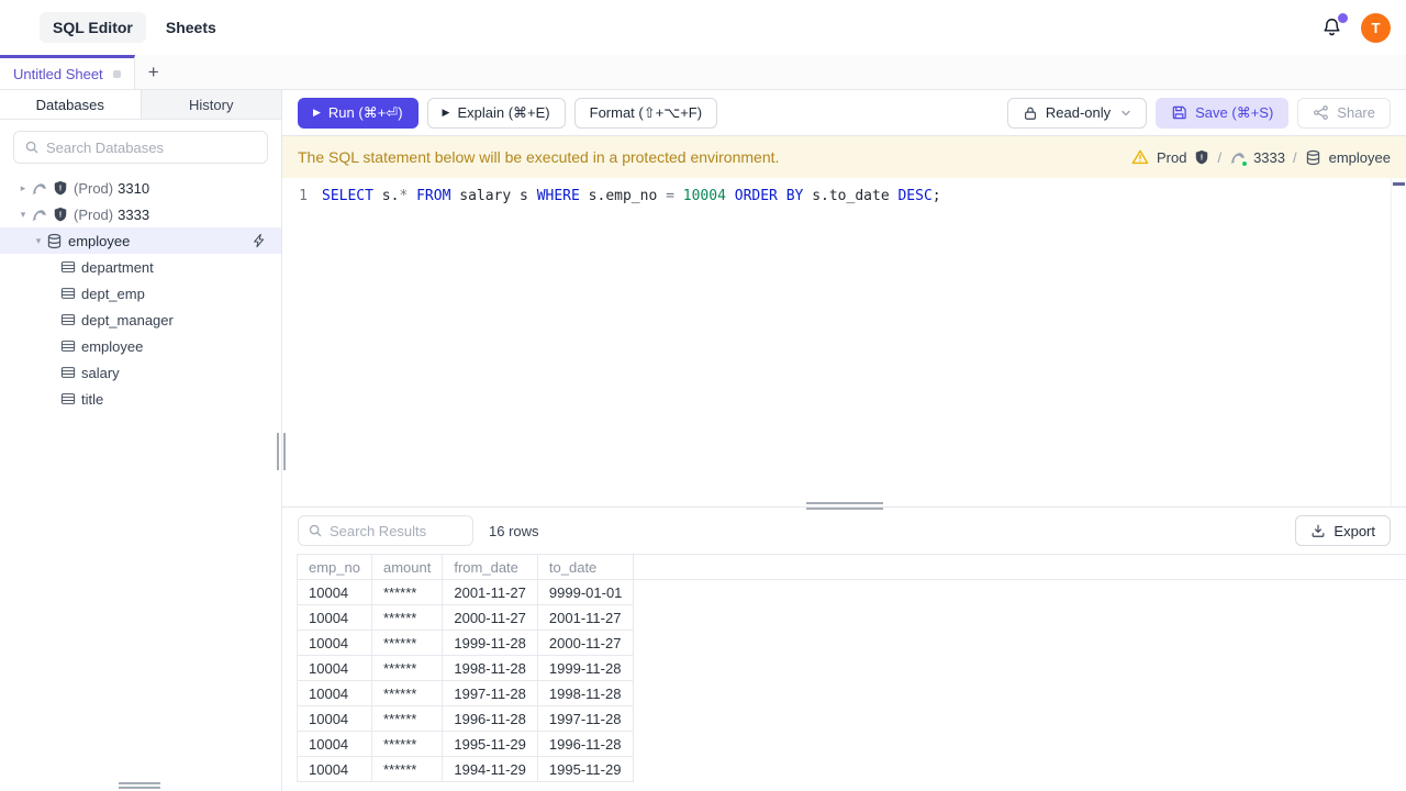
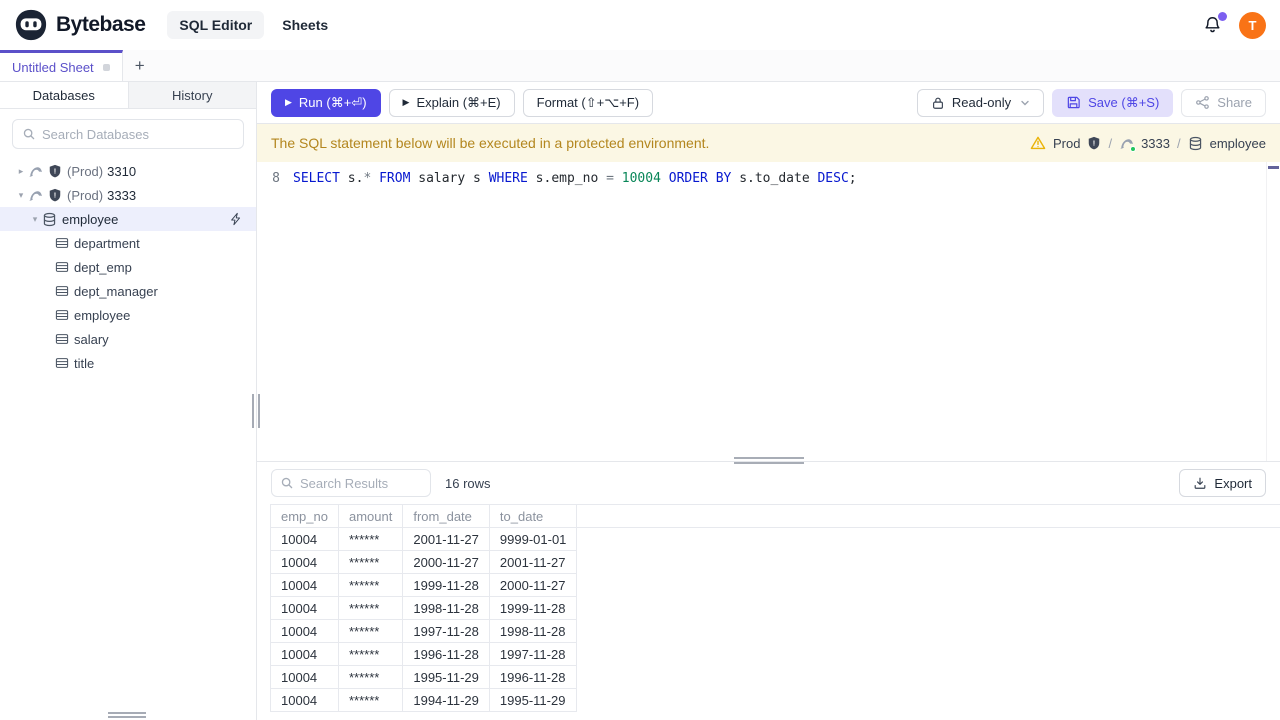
+ Bytebase
  SQL Editor
  Sheets
  T
  Untitled Sheet
  +
  Databases
  History
  Search Databases
  ▸
  !
  (Prod)
  3310
  ▾
  !
  (Prod)
  3333
  ▾
  employee
  department
  dept_emp
  dept_manager
  employee
  salary
  title
  ▶
  Run (⌘+⏎)
  ▶
  Explain (⌘+E)
  Format (⇧+⌥+F)
  Read-only
  Save (⌘+S)
  Share
  The SQL statement below will be executed in a protected environment.
  Prod
  !
  /
  3333
  /
  employee
- 1
+ 8
  SELECT s.* FROM salary s WHERE s.emp_no = 10004 ORDER BY s.to_date DESC;
  Search Results
  16 rows
  Export
  emp_no	amount	from_date	to_date
  10004	******	2001-11-27	9999-01-01
  10004	******	2000-11-27	2001-11-27
  10004	******	1999-11-28	2000-11-27
  10004	******	1998-11-28	1999-11-28
  10004	******	1997-11-28	1998-11-28
  10004	******	1996-11-28	1997-11-28
  10004	******	1995-11-29	1996-11-28
  10004	******	1994-11-29	1995-11-29
